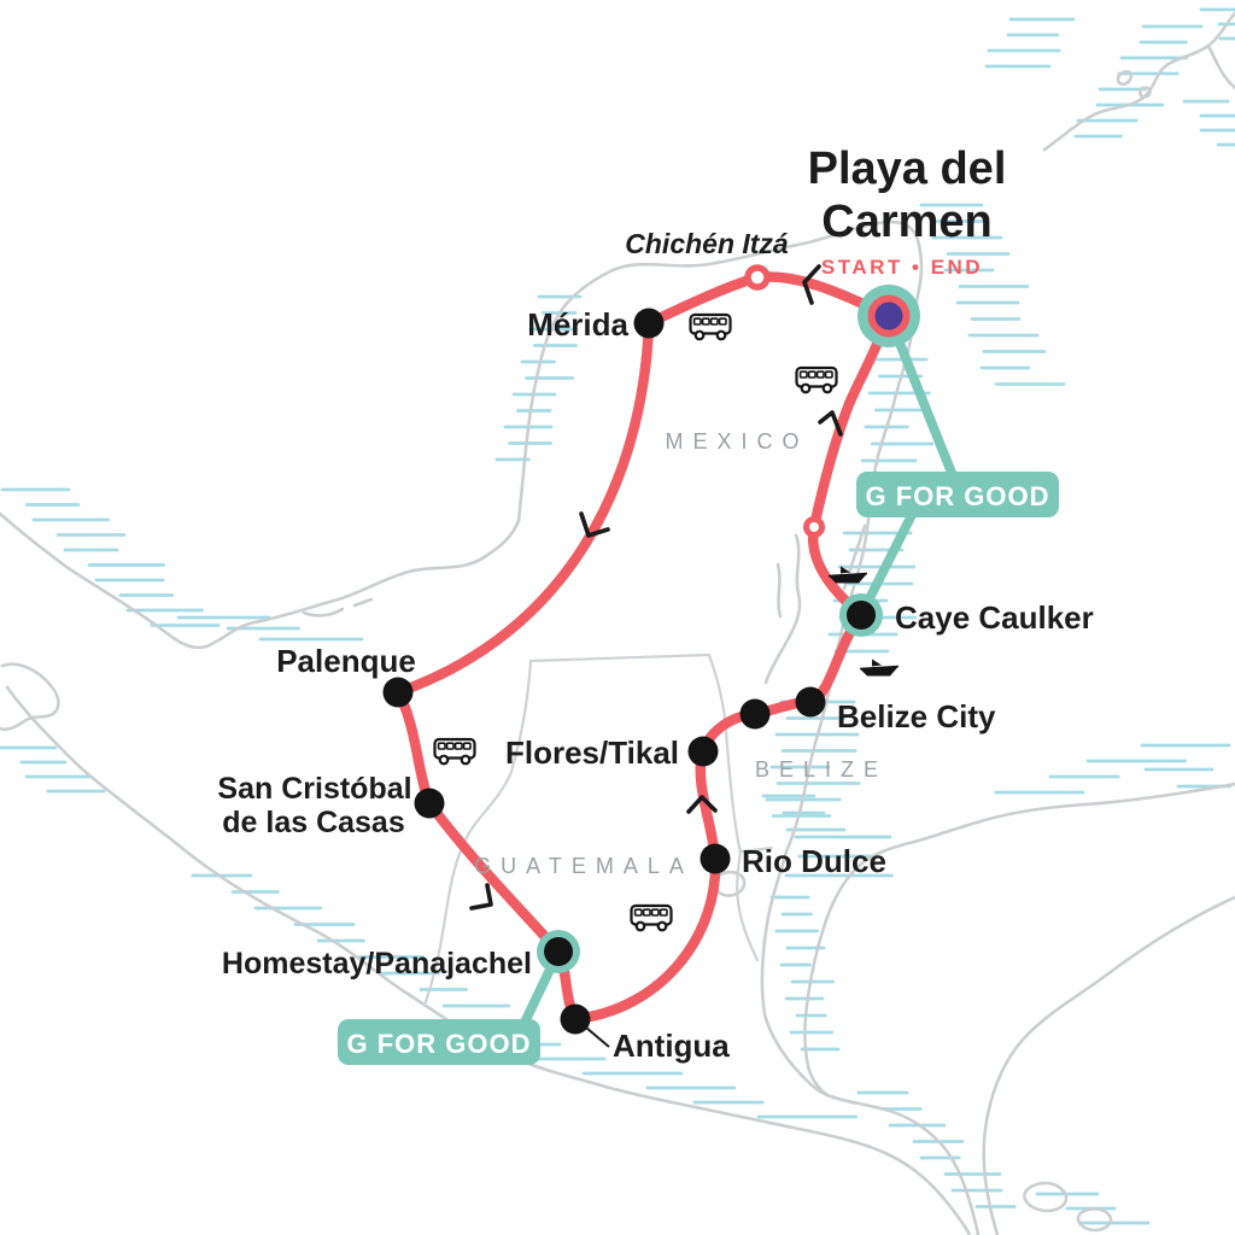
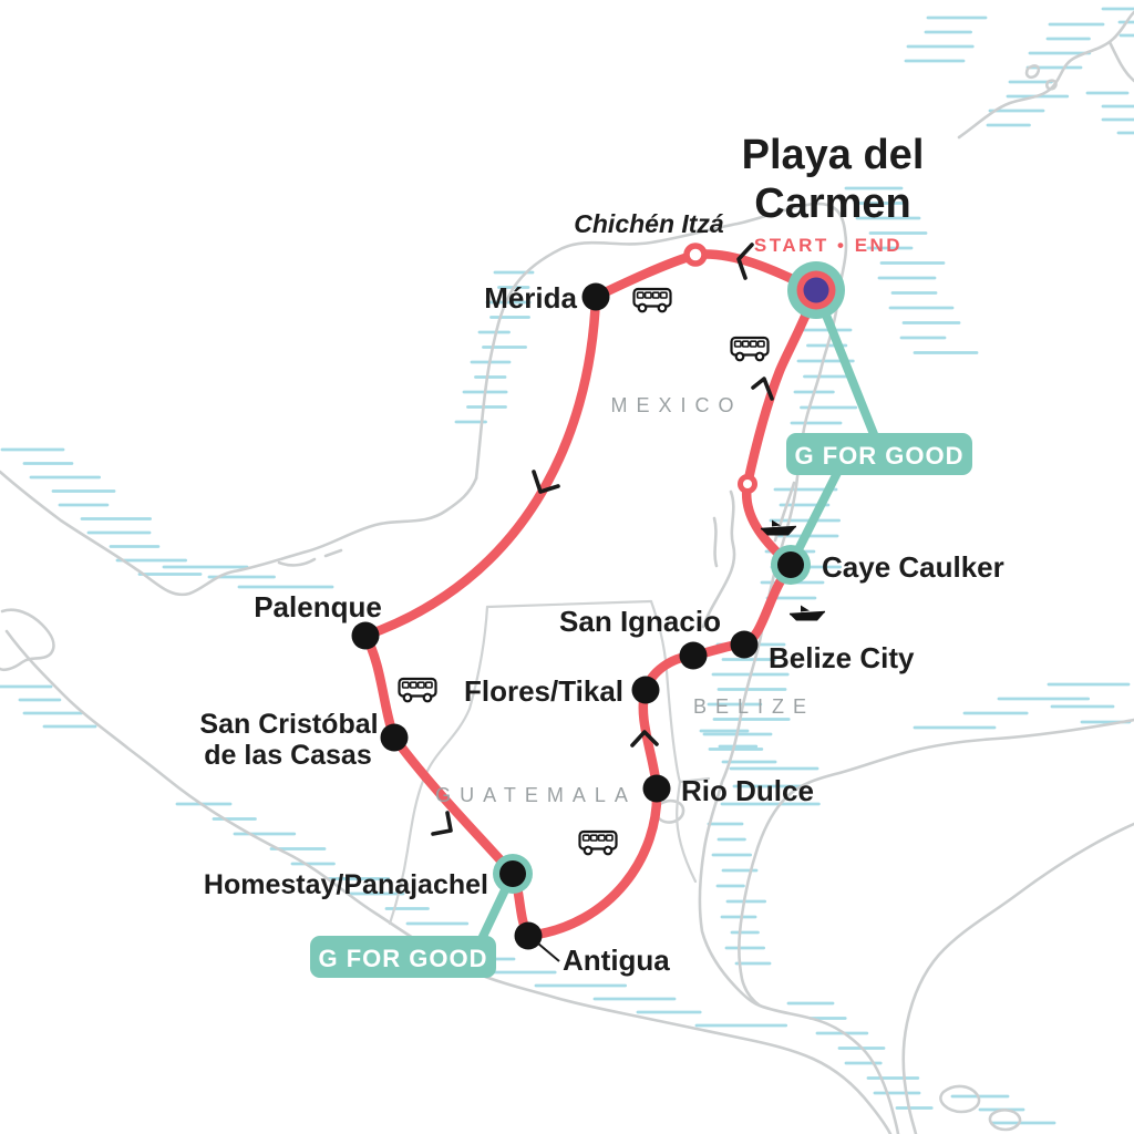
  G FOR GOOD
  G FOR GOOD
  Playa del
  Carmen
  START • END
  Chichén Itzá
  Mérida
  Palenque
  San Cristóbal
  de las Casas
  Homestay/Panajachel
  Antigua
  Rio Dulce
  Flores/Tikal
+ San Ignacio
  Belize City
  Caye Caulker
  MEXICO
  BELIZE
  GUATEMALA
